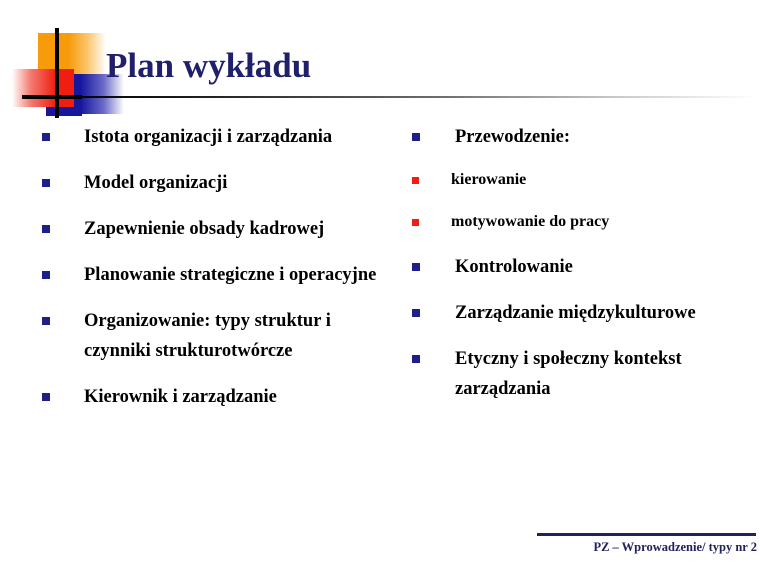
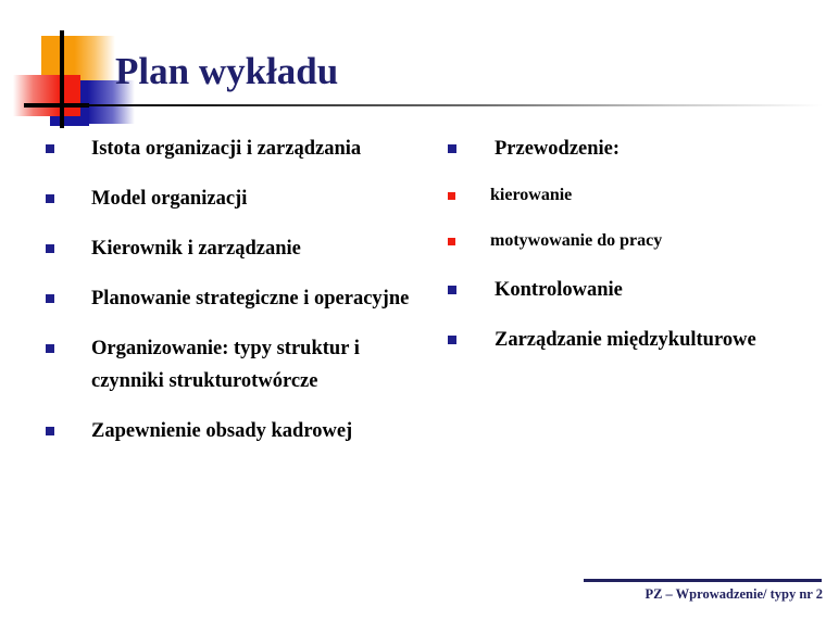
  Plan wykładu
  Istota organizacji i zarządzania
  Model organizacji
- Zapewnienie obsady kadrowej
+ Kierownik i zarządzanie
  Planowanie strategiczne i operacyjne
  Organizowanie: typy struktur i czynniki strukturotwórcze
- Kierownik i zarządzanie
+ Zapewnienie obsady kadrowej
  Przewodzenie:
  kierowanie
  motywowanie do pracy
  Kontrolowanie
  Zarządzanie międzykulturowe
- Etyczny i społeczny kontekst zarządzania
  PZ – Wprowadzenie/ typy nr 2
